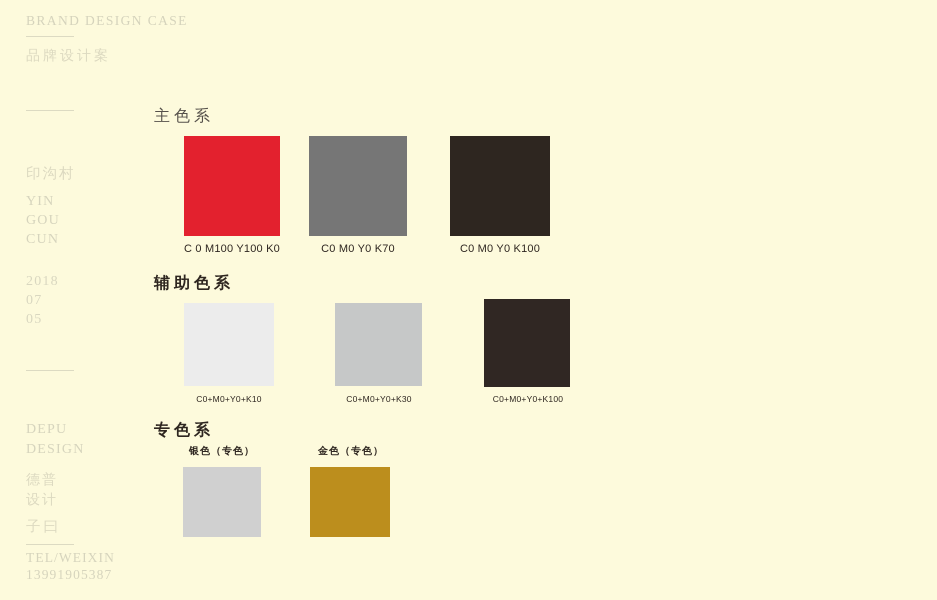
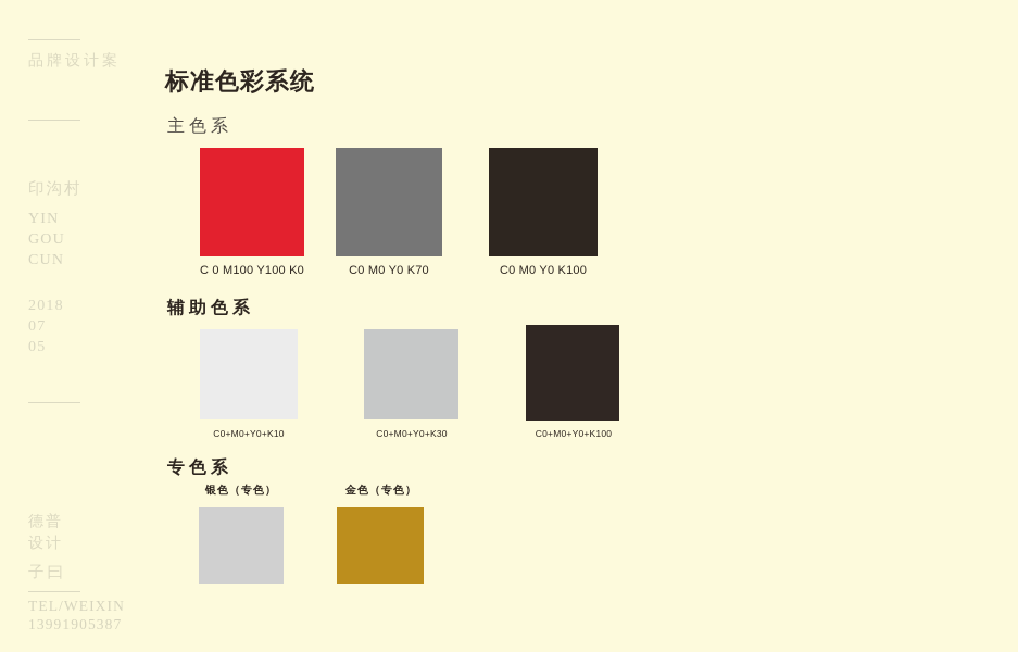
- BRAND DESIGN CASE
  品牌设计案
  印沟村
  YIN
  GOU
  CUN
  2018
  07
  05
- DEPU
- DESIGN
  德普
  设计
  子曰
  TEL/WEIXIN
  13991905387
+ 标准色彩系统
  主色系
  C 0 M100 Y100 K0
  C0 M0 Y0 K70
  C0 M0 Y0 K100
  辅助色系
  C0+M0+Y0+K10
  C0+M0+Y0+K30
  C0+M0+Y0+K100
  专色系
  银色（专色）
  金色（专色）
